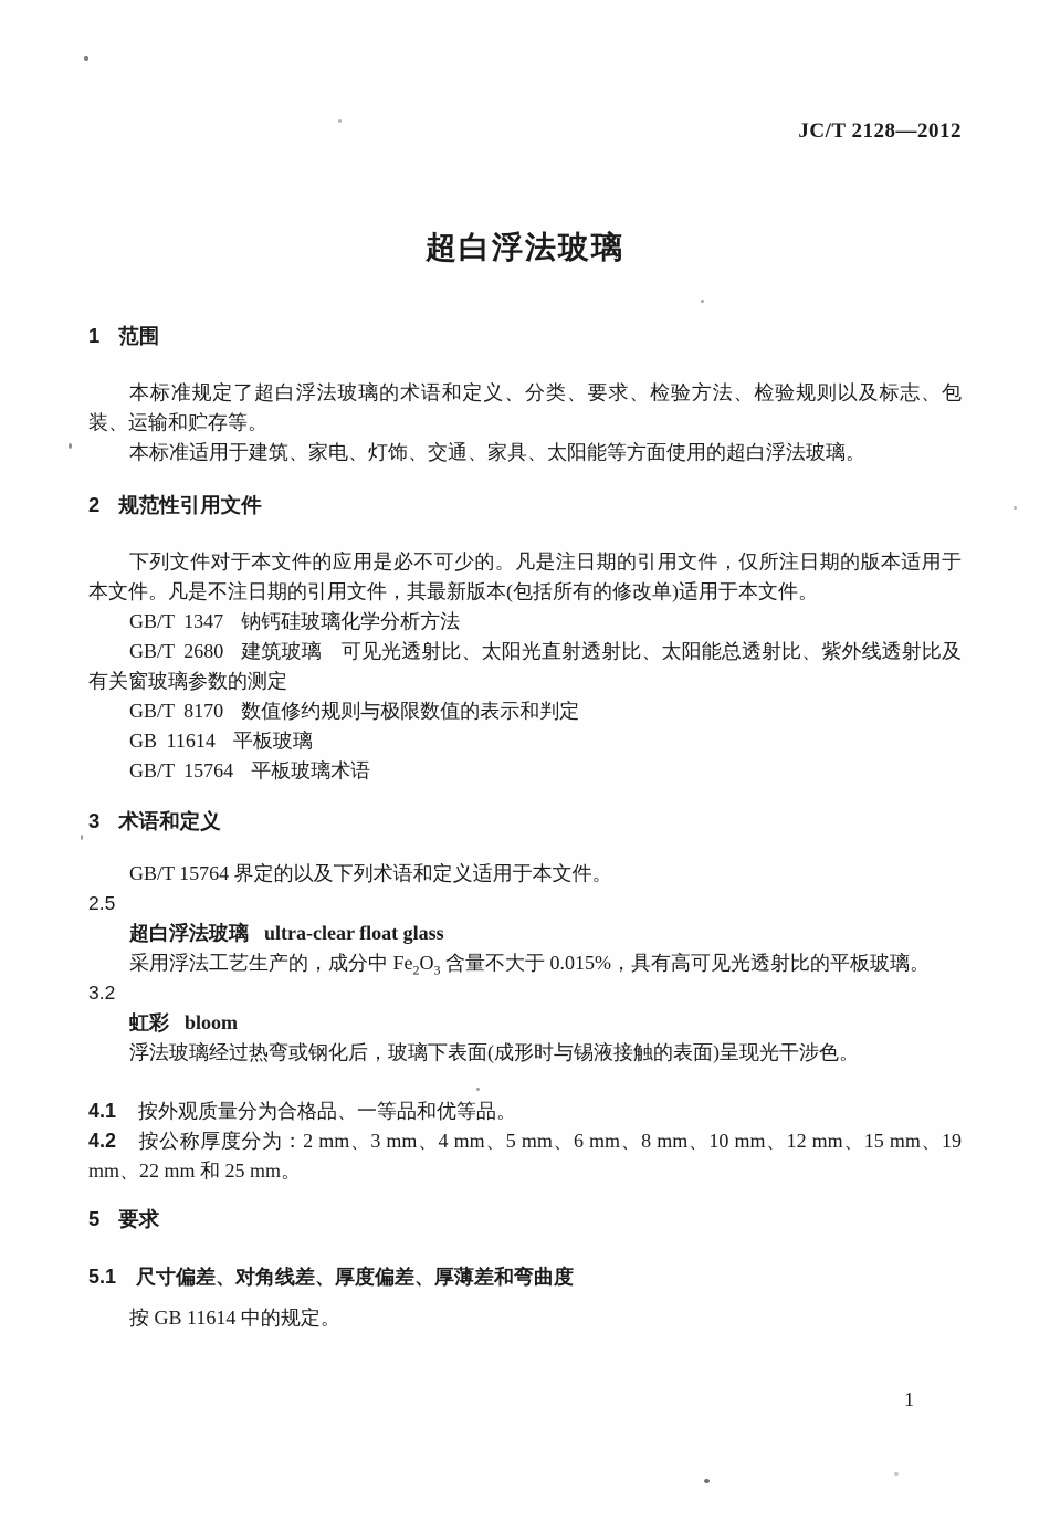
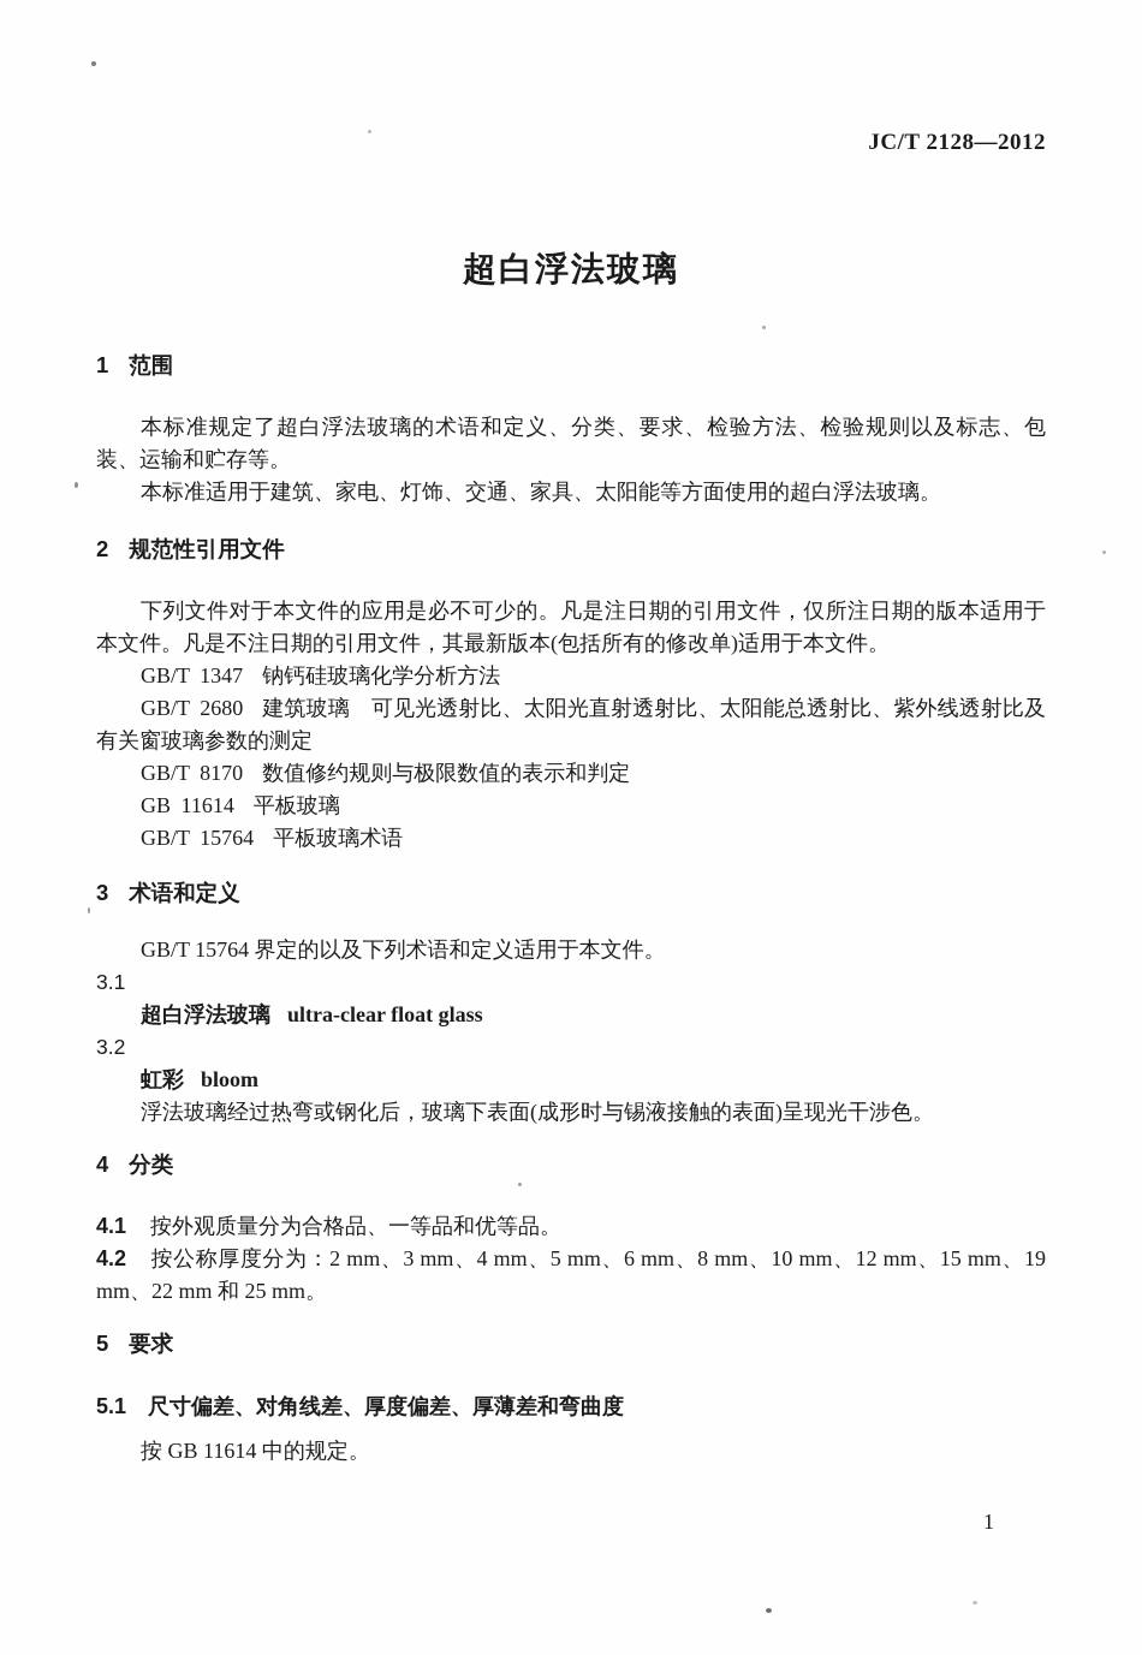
  JC/T 2128—2012
  超白浮法玻璃
  1 范围
  本标准规定了超白浮法玻璃的术语和定义、分类、要求、检验方法、检验规则以及标志、包装、运输和贮存等。
  本标准适用于建筑、家电、灯饰、交通、家具、太阳能等方面使用的超白浮法玻璃。
  2 规范性引用文件
  下列文件对于本文件的应用是必不可少的。凡是注日期的引用文件，仅所注日期的版本适用于本文件。凡是不注日期的引用文件，其最新版本(包括所有的修改单)适用于本文件。
  GB/T 1347 钠钙硅玻璃化学分析方法
  GB/T 2680 建筑玻璃 可见光透射比、太阳光直射透射比、太阳能总透射比、紫外线透射比及有关窗玻璃参数的测定
  GB/T 8170 数值修约规则与极限数值的表示和判定
  GB 11614 平板玻璃
  GB/T 15764 平板玻璃术语
  3 术语和定义
  GB/T 15764 界定的以及下列术语和定义适用于本文件。
- 2.5
+ 3.1
  超白浮法玻璃 ultra-clear float glass
- 采用浮法工艺生产的，成分中 Fe2O3 含量不大于 0.015%，具有高可见光透射比的平板玻璃。
  3.2
  虹彩 bloom
  浮法玻璃经过热弯或钢化后，玻璃下表面(成形时与锡液接触的表面)呈现光干涉色。
+ 4 分类
  4.1 按外观质量分为合格品、一等品和优等品。
  4.2 按公称厚度分为：2 mm、3 mm、4 mm、5 mm、6 mm、8 mm、10 mm、12 mm、15 mm、19 mm、22 mm 和 25 mm。
  5 要求
  5.1 尺寸偏差、对角线差、厚度偏差、厚薄差和弯曲度
  按 GB 11614 中的规定。
  1
